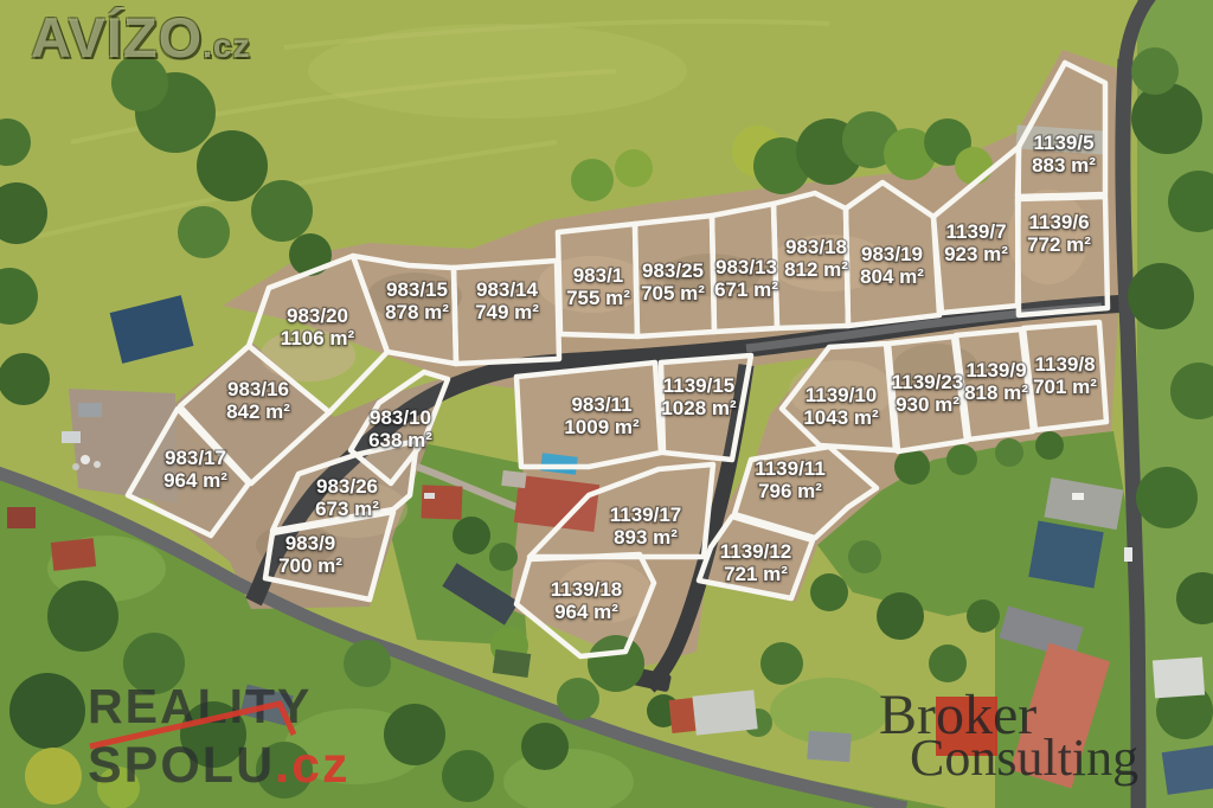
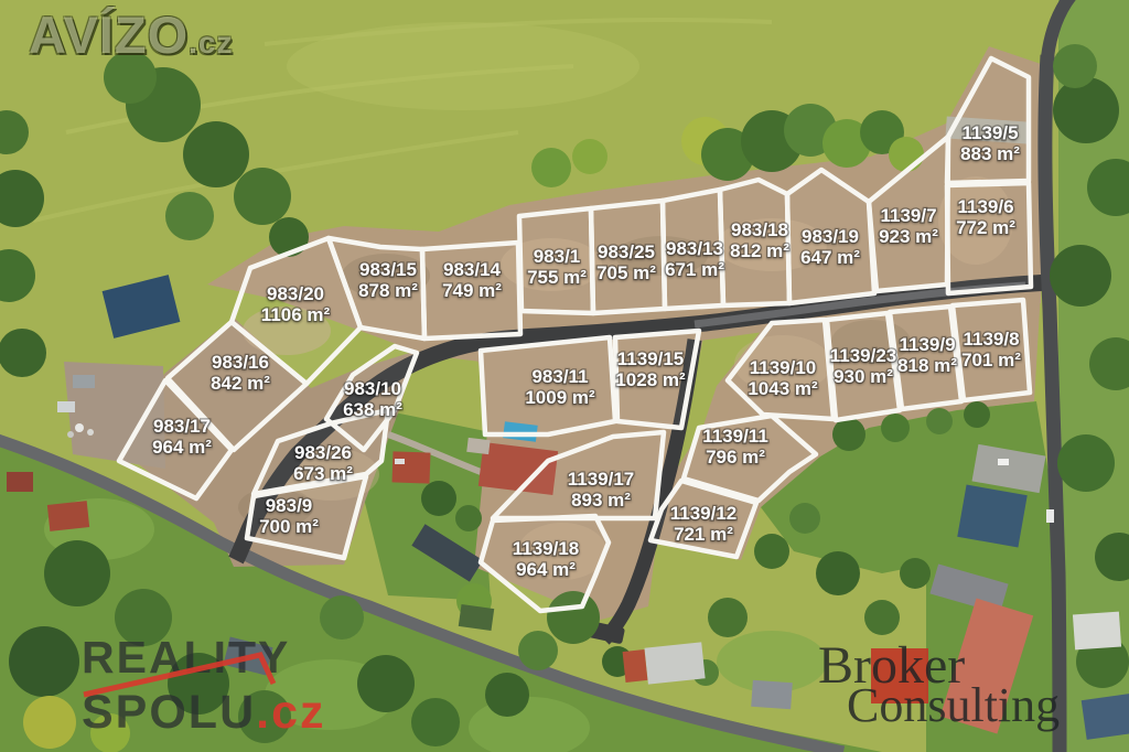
  983/20 1106 m²
  983/15 878 m²
  983/14 749 m²
  983/1 755 m²
  983/25 705 m²
  983/13 671 m²
  983/18 812 m²
- 983/19 804 m²
+ 983/19 647 m²
  1139/7 923 m²
  1139/6 772 m²
  1139/5 883 m²
  983/16 842 m²
  983/17 964 m²
  983/10 638 m²
  983/26 673 m²
  983/9 700 m²
  983/11 1009 m²
  1139/15 1028 m²
  1139/10 1043 m²
  1139/23 930 m²
  1139/9 818 m²
  1139/8 701 m²
  1139/11 796 m²
  1139/17 893 m²
  1139/12 721 m²
  1139/18 964 m²
  AVÍZO.cz
  REALIY
  SPOLU.cz
  Broker
  Consulting
